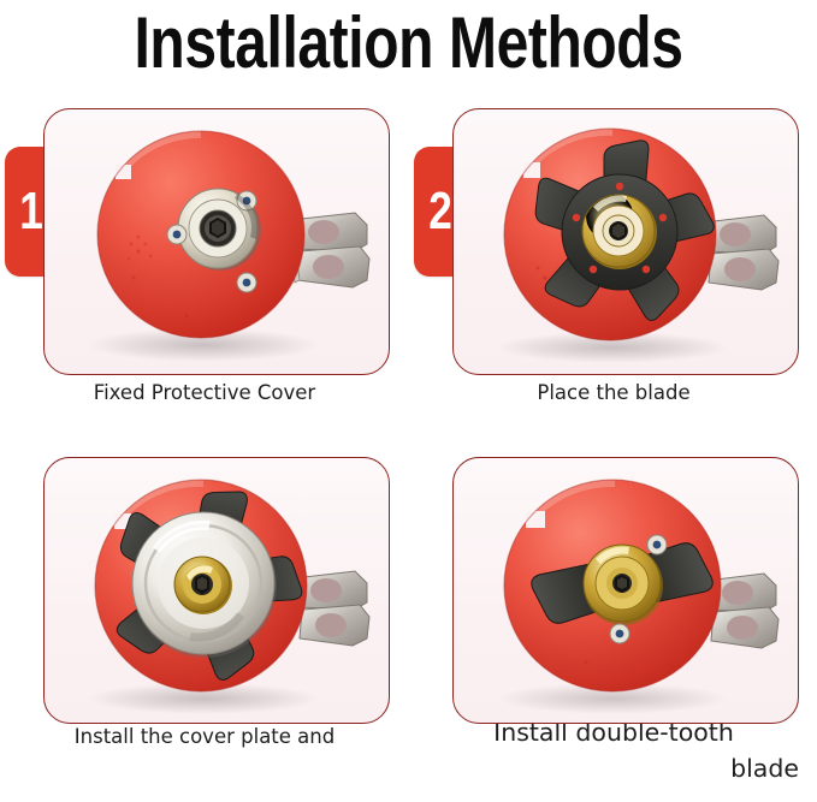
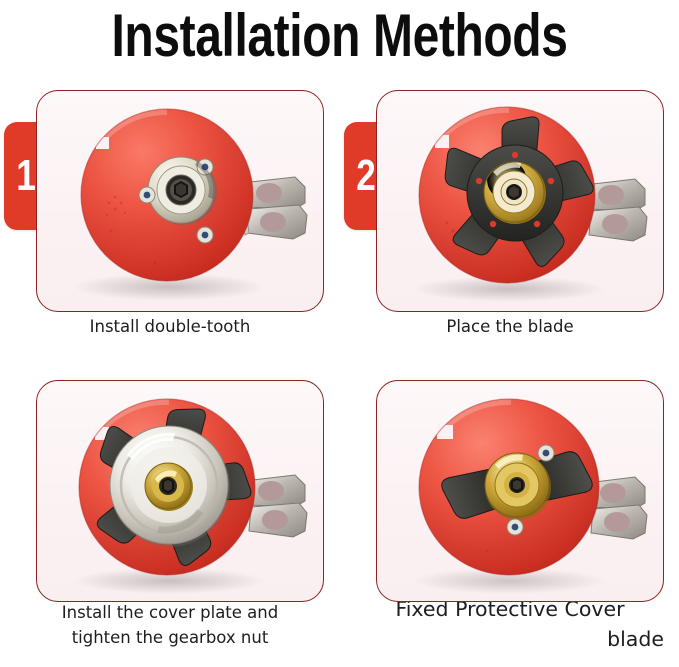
  Installation Methods
  1
- Fixed Protective Cover
+ Install double-tooth
  2
  Place the blade
  Install the cover plate and
+ tighten the gearbox nut
- Install double-tooth
+ Fixed Protective Cover
  blade
